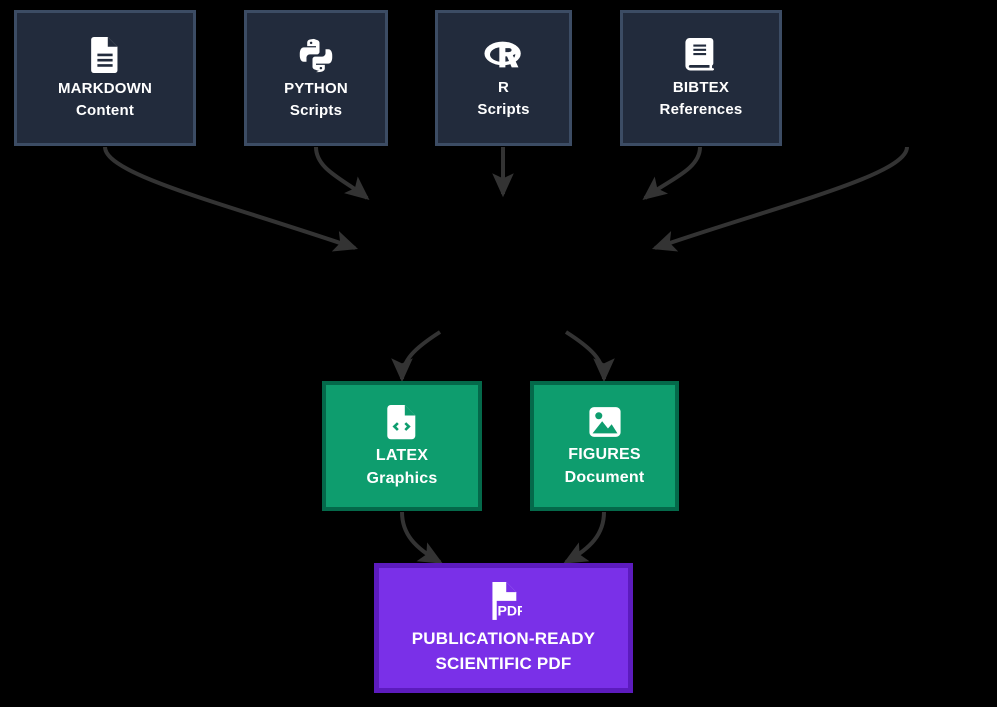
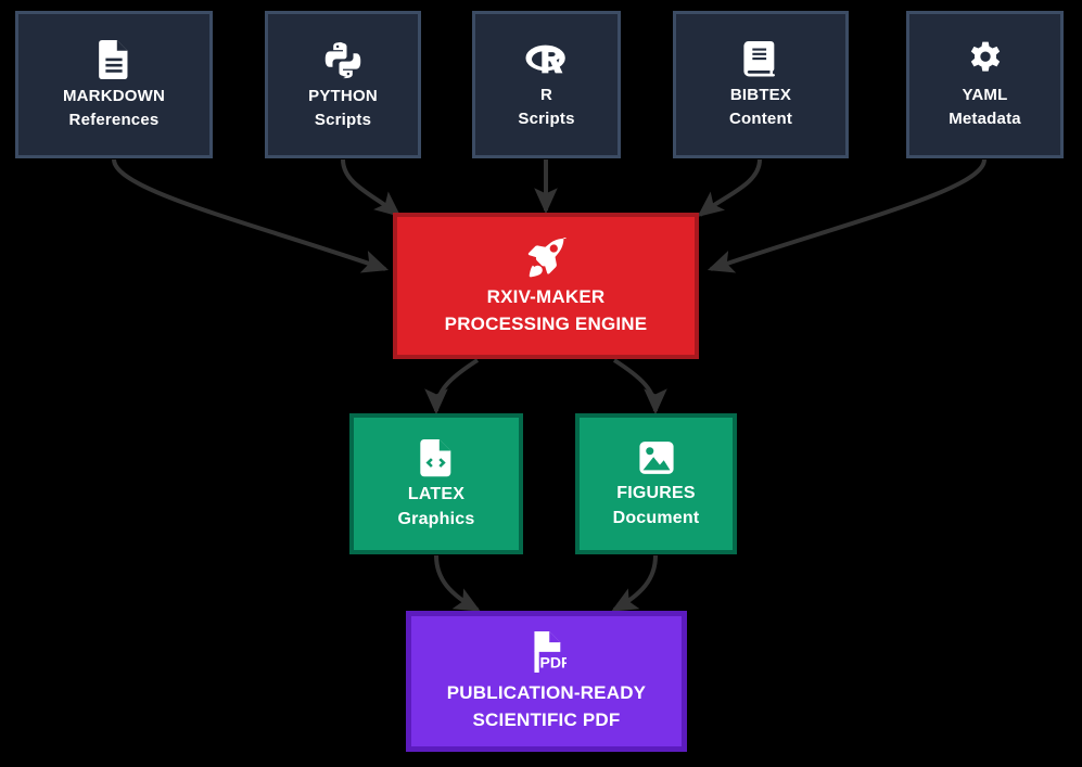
  MARKDOWN
- Content
+ References
  PYTHON
  Scripts
  R
  Scripts
  BIBTEX
- References
+ Content
+ YAML
+ Metadata
+ RXIV-MAKER
+ PROCESSING ENGINE
  LATEX
  Graphics
  FIGURES
  Document
  PDF
  PUBLICATION-READY
  SCIENTIFIC PDF
